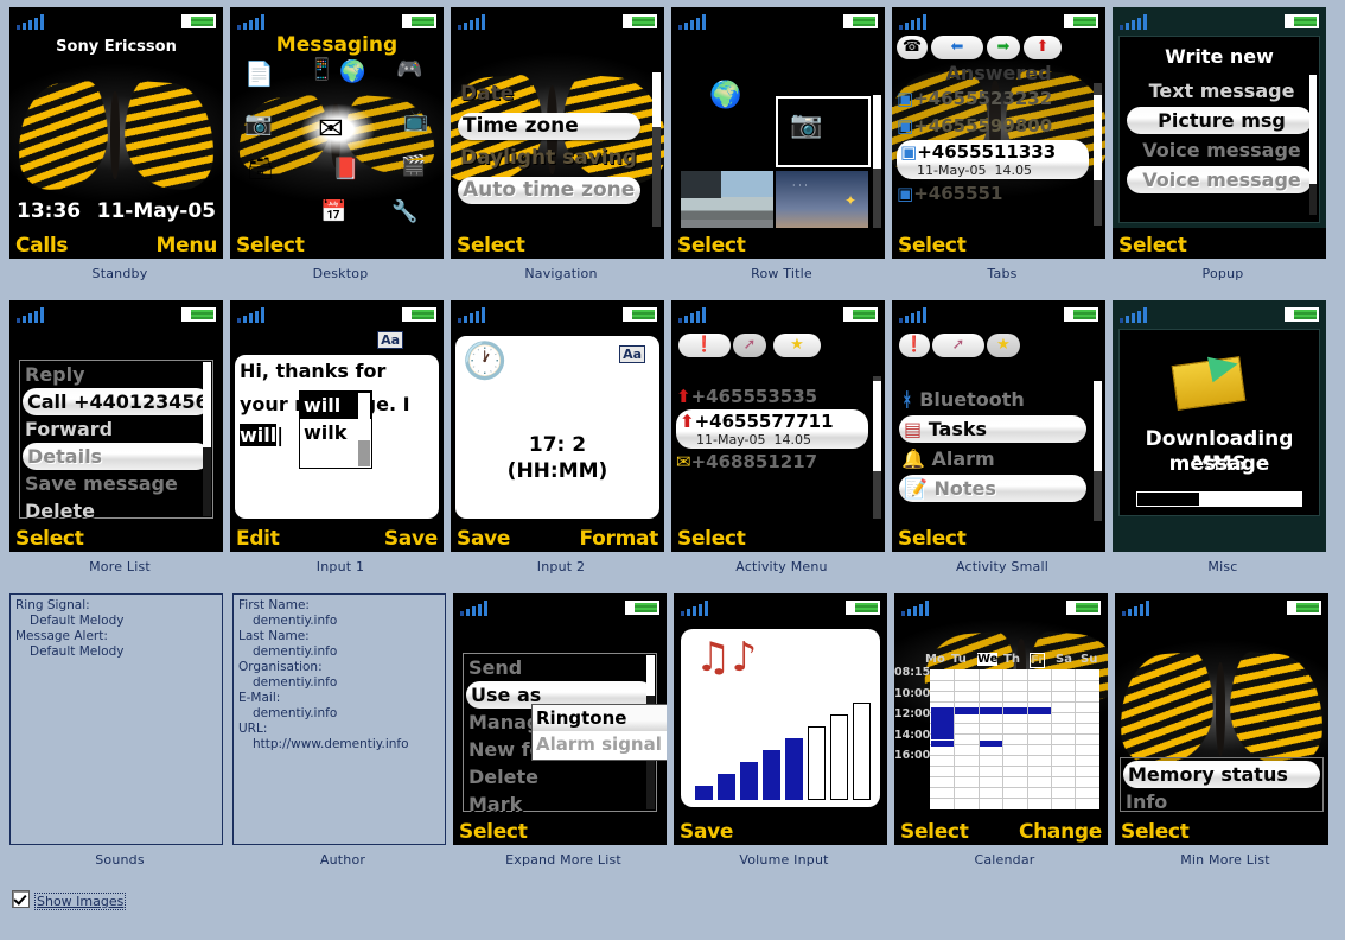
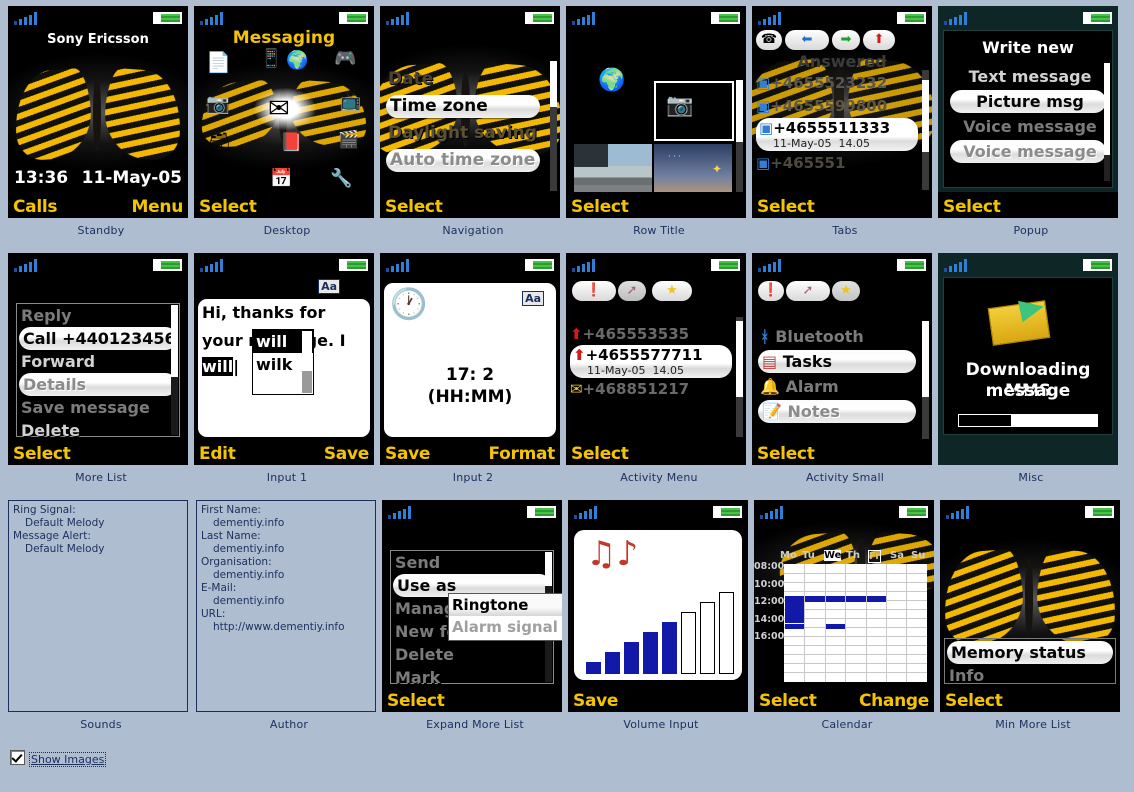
  Sony Ericsson
  13:36
  11-May-05
  Calls
  Menu
  Standby
  Messaging
  📄
  📱
  🌍
  🎮
  📷
  ✉
  📺
  🗃
  📕
  🎬
  📅
  🔧
  Select
  Desktop
  Date
  Time zone
  Daylight saving
  Auto time zone
  Select
  Navigation
  🌍
  📷
  ✦
  · · ·
  Select
  Row Title
  ☎
  ⬅
  ➡
  ⬆
  Answered
  ▣+4655523232
  ▣+4655599800
  ▣+4655511333
  11-May-05 14.05
  ▣+465551
  Select
  Tabs
  Write new
  Text message
  Picture msg
  Voice message
  Voice message
  Select
  Popup
  Reply
  Call +44012345
  Forward
  Details
  Save message
  Delete
  Select
  More List
  Aa
  Hi, thanks for
  will|
  will
  wilk
  Edit
  Save
  Input 1
  🕐
  Aa
  17: 2
  (HH:MM)
  Save
  Format
  Input 2
  ❗
  ➚
  ★
  ⬆+465553535
  ⬆+4655577711
  11-May-05 14.05
  ✉+468851217
  Select
  Activity Menu
  ❗
  ➚
  ★
  ᚼ Bluetooth
  ▤ Tasks
  🔔 Alarm
  📝 Notes
  Select
  Activity Small
  Downloading MMS
  message
  Misc
  Ring Signal:
  Default Melody
  Message Alert:
  Default Melody
  Sounds
  First Name:
  dementiy.info
  Last Name:
  dementiy.info
  Organisation:
  dementiy.info
  E-Mail:
  dementiy.info
  URL:
  http://www.dementiy.info
  Author
  Send
  Use as
  Delete
  Mark
  Ringtone
  Alarm signal
  Select
  Expand More List
  ♫♪
  Save
  Volume Input
  Mo
  Tu
  We
  Th
  Fr
  Sa
  Su
- 08:15
+ 08:00
  10:00
  12:00
  14:00
  16:00
  Select
  Change
  Calendar
  Memory status
  Info
  Select
  Min More List
  Show Images
